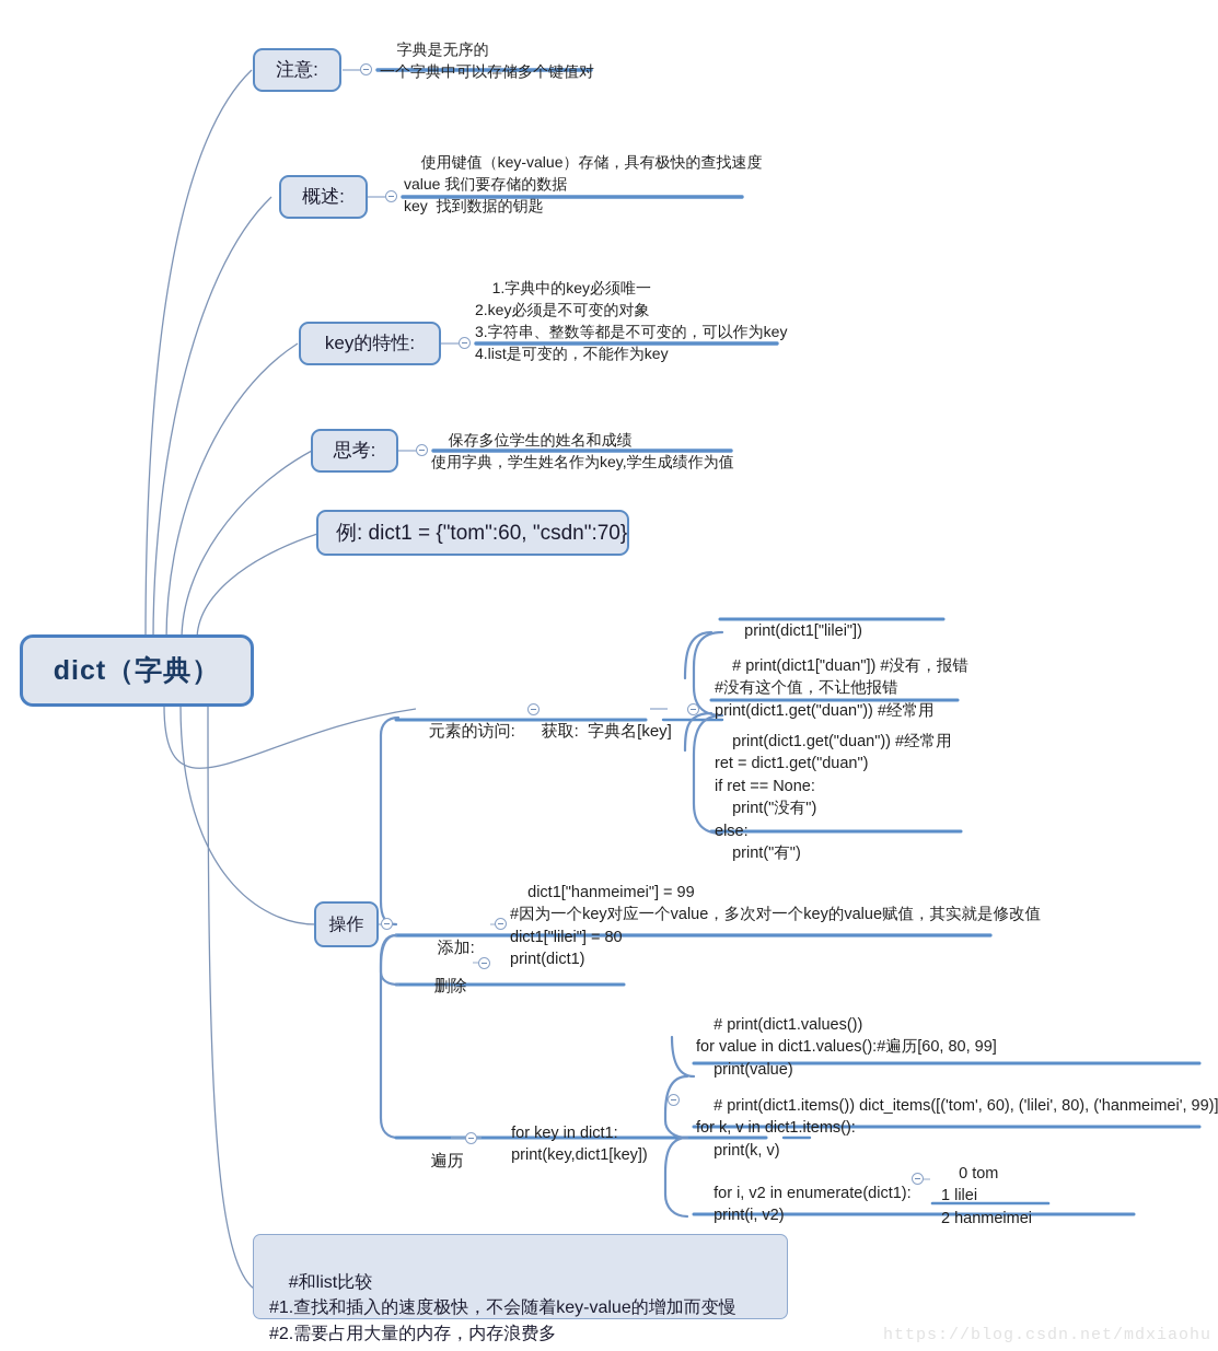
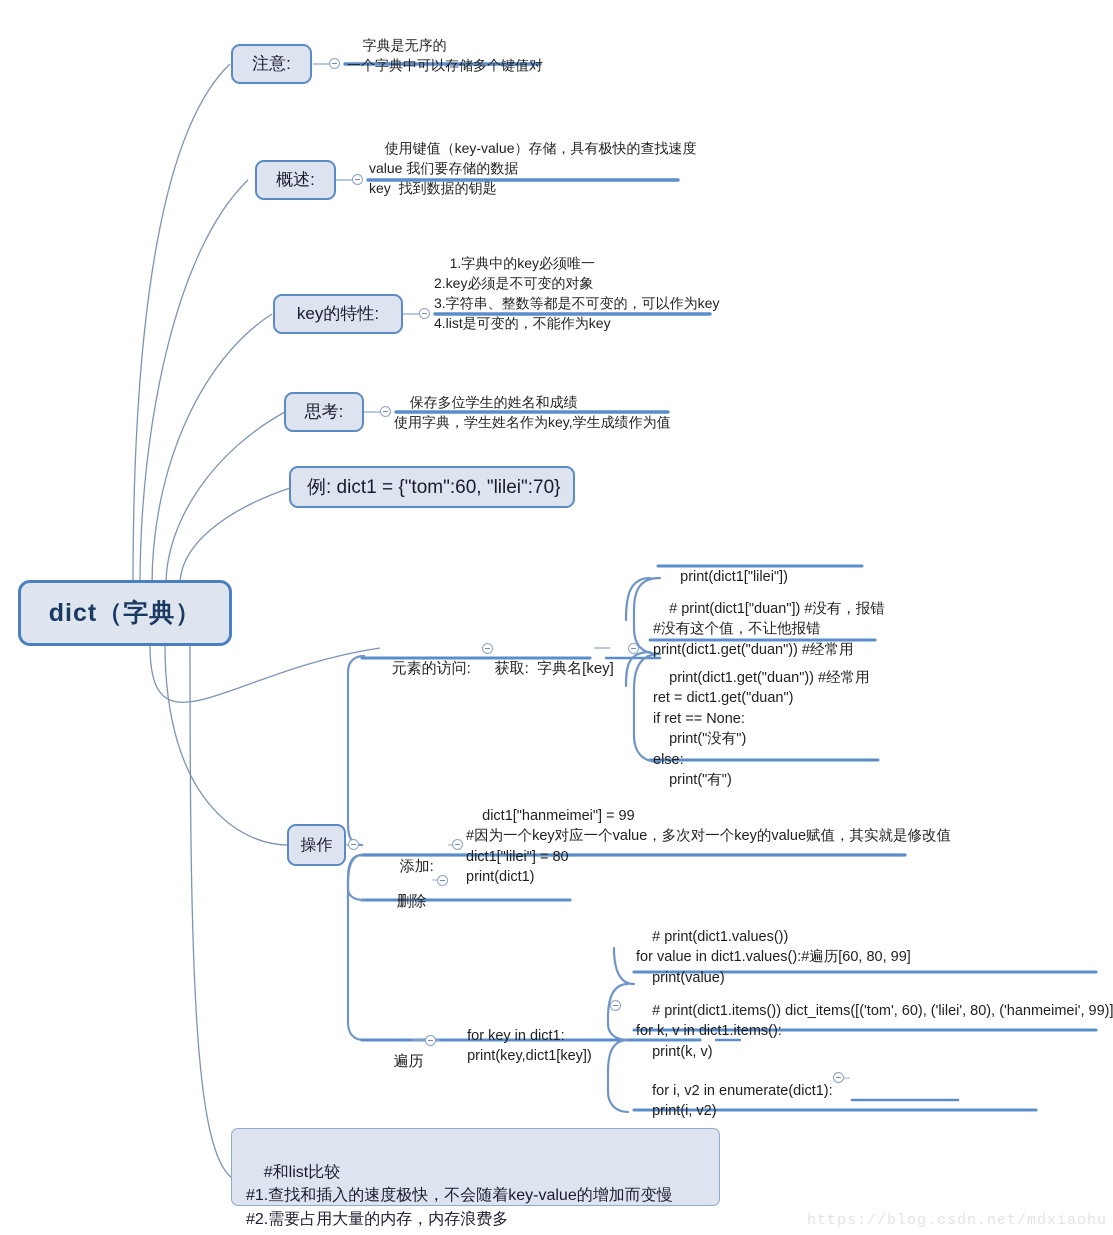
  dict（字典）
  注意:
  概述:
  key的特性:
  思考:
- 例: dict1 = {"tom":60, "csdn":70}
+ 例: dict1 = {"tom":60, "lilei":70}
  操作
  #和list比较
  #1.查找和插入的速度极快，不会随着key-value的增加而变慢
  #2.需要占用大量的内存，内存浪费多
  字典是无序的
  一个字典中可以存储多个键值对
  使用键值（key-value）存储，具有极快的查找速度
  value 我们要存储的数据
  key 找到数据的钥匙
  1.字典中的key必须唯一
  2.key必须是不可变的对象
  3.字符串、整数等都是不可变的，可以作为key
  4.list是可变的，不能作为key
  保存多位学生的姓名和成绩
  使用字典，学生姓名作为key,学生成绩作为值
  元素的访问:
  获取: 字典名[key]
  print(dict1["lilei"])
  # print(dict1["duan"]) #没有，报错
  #没有这个值，不让他报错
  print(dict1.get("duan")) #经常用
  print(dict1.get("duan")) #经常用
  ret = dict1.get("duan")
  if ret == None:
  print("没有")
  else:
  print("有")
  添加:
  dict1["hanmeimei"] = 99
  #因为一个key对应一个value，多次对一个key的value赋值，其实就是修改值
  dict1["lilei"] = 80
  print(dict1)
  删除
  遍历
  for key in dict1:
  print(key,dict1[key])
  # print(dict1.values())
  for value in dict1.values():#遍历[60, 80, 99]
  print(value)
  # print(dict1.items()) dict_items([('tom', 60), ('lilei', 80), ('hanmeimei', 99)]
  for k, v in dict1.items():
  print(k, v)
  for i, v2 in enumerate(dict1):
  print(i, v2)
- 0 tom
- 1 lilei
- 2 hanmeimei
  https://blog.csdn.net/mdxiaohu
